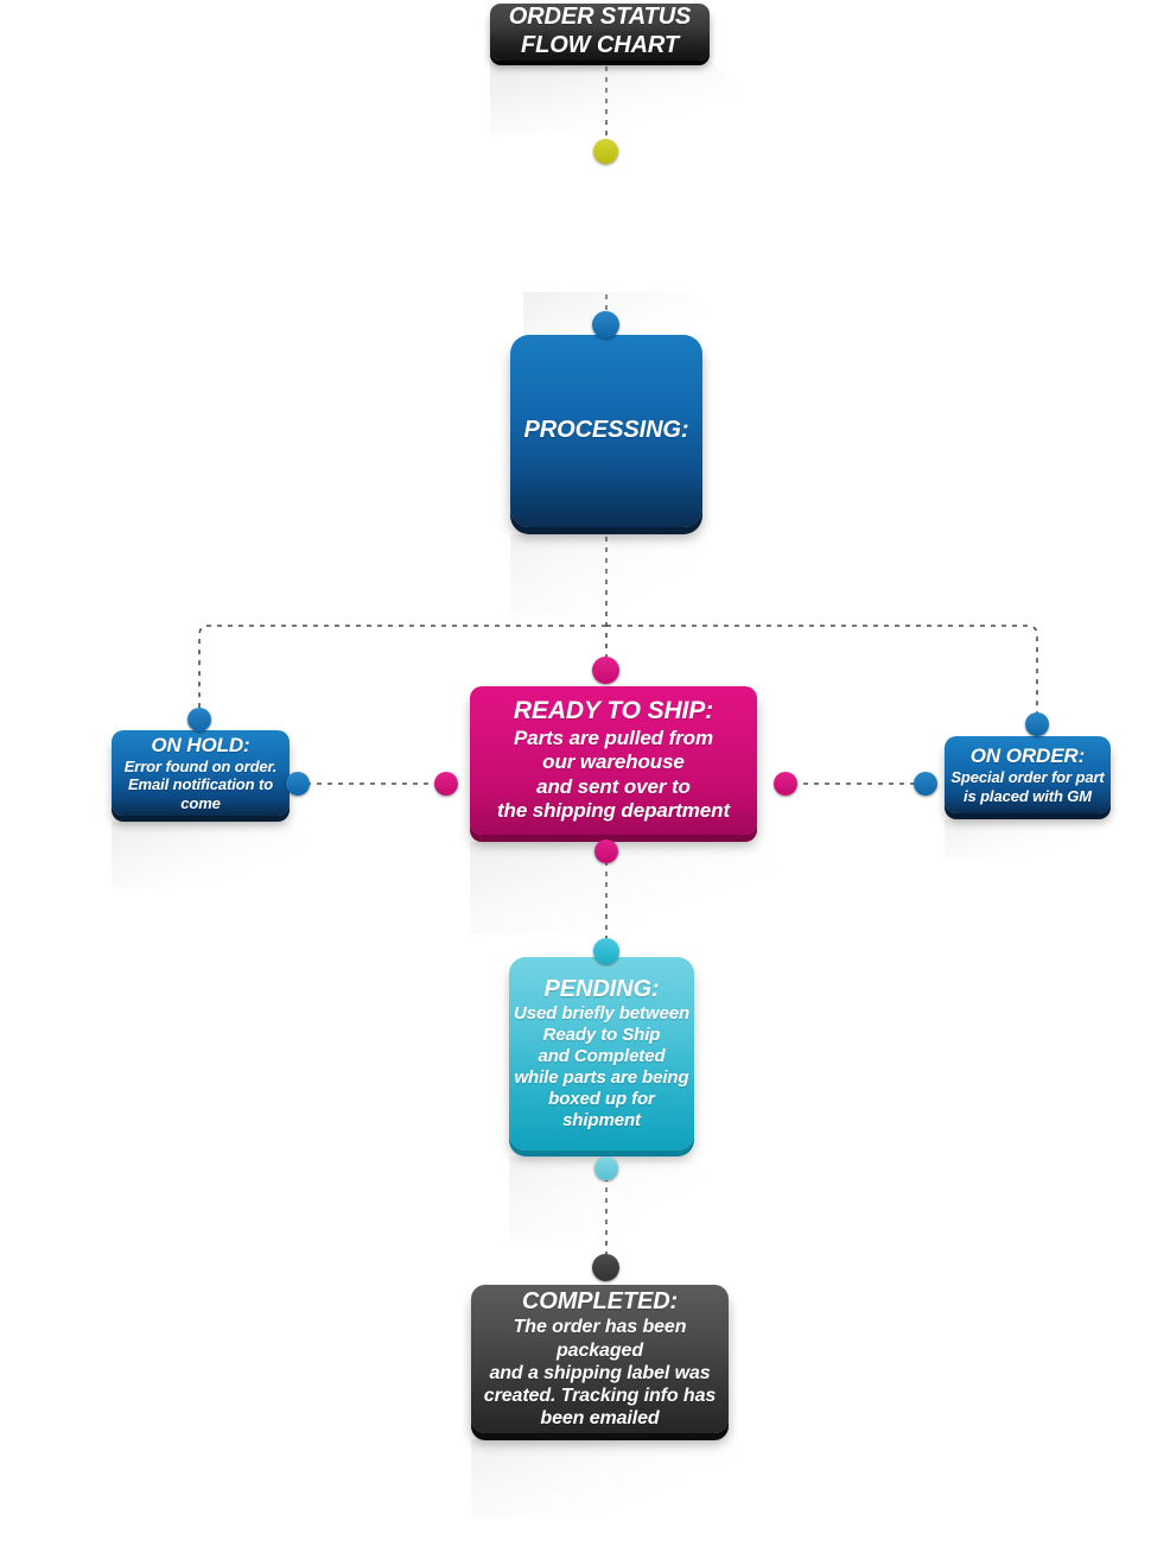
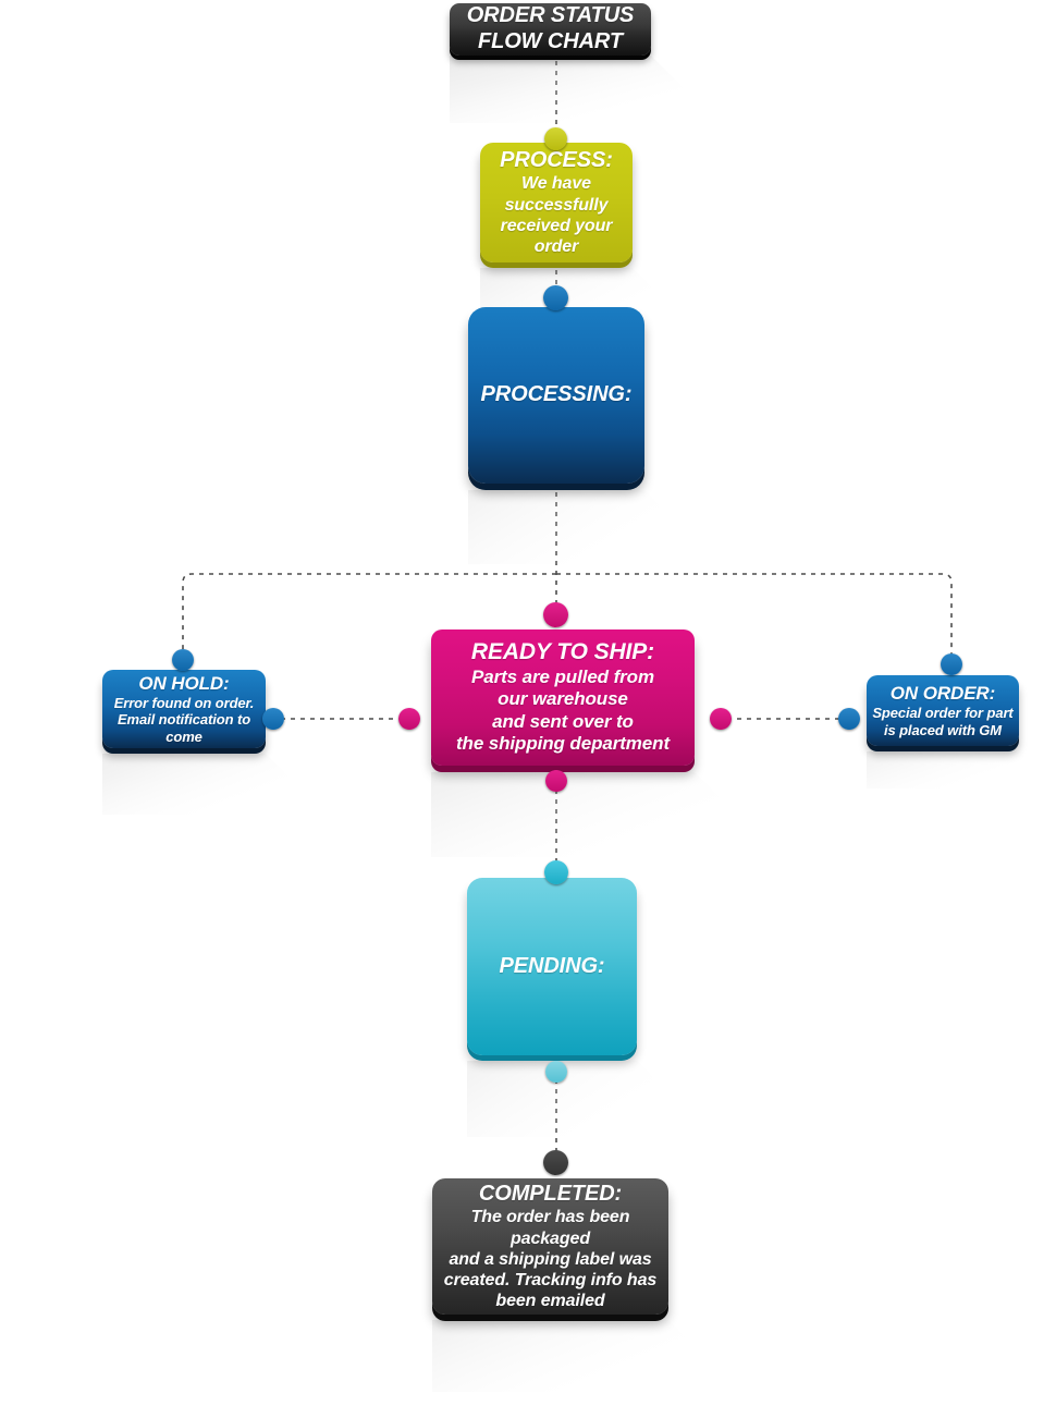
  ORDER STATUS
  FLOW CHART
+ PROCESS:
+ We have
+ successfully
+ received your order
  PROCESSING:
  ON HOLD:
  Error found on order.
  Email notification to come
  READY TO SHIP:
  Parts are pulled from
  our warehouse
  and sent over to
  the shipping department
  ON ORDER:
  Special order for part
  is placed with GM
  PENDING:
- Used briefly between
- Ready to Ship
- and Completed
- while parts are being
- boxed up for shipment
  COMPLETED:
  The order has been packaged
  and a shipping label was
  created. Tracking info has
  been emailed
